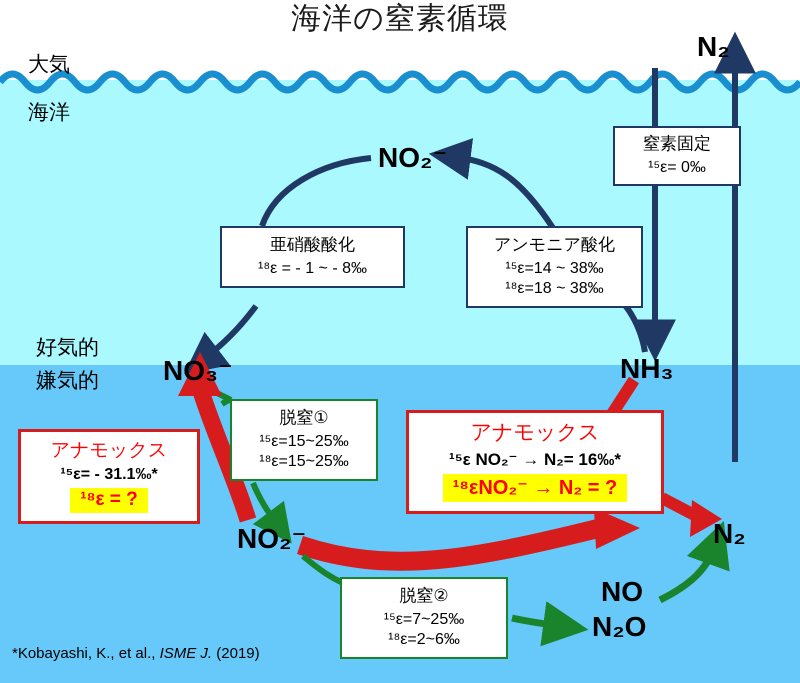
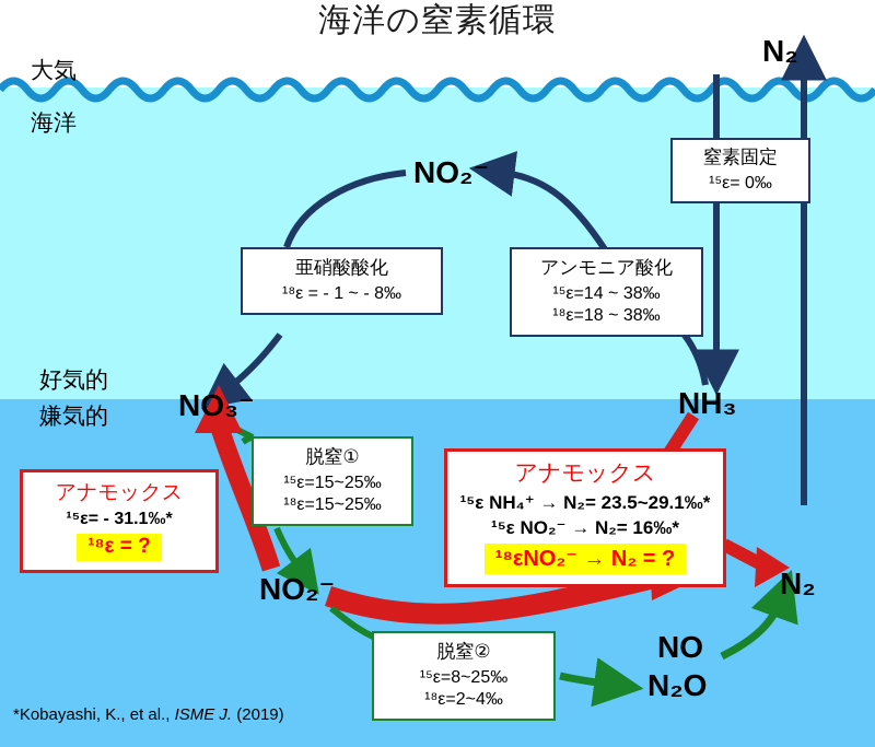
  海洋の窒素循環
  大気
  海洋
  好気的
  嫌気的
  N₂
  NO₂⁻
  NO₃⁻
  NH₃
  NO₂⁻
  N₂
  NO
  N₂O
  窒素固定
  ¹⁵ε= 0‰
  亜硝酸酸化
  ¹⁸ε = - 1 ~ - 8‰
  アンモニア酸化
  ¹⁵ε=14 ~ 38‰
  ¹⁸ε=18 ~ 38‰
  脱窒①
  ¹⁵ε=15~25‰
  ¹⁸ε=15~25‰
  脱窒②
- ¹⁵ε=7~25‰
+ ¹⁵ε=8~25‰
- ¹⁸ε=2~6‰
+ ¹⁸ε=2~4‰
  アナモックス
  ¹⁵ε= - 31.1‰*
  ¹⁸ε = ?
  アナモックス
+ ¹⁵ε NH₄⁺ → N₂= 23.5~29.1‰*
  ¹⁵ε NO₂⁻ → N₂= 16‰*
  ¹⁸εNO₂⁻ → N₂ = ?
  *Kobayashi, K., et al., ISME J. (2019)
